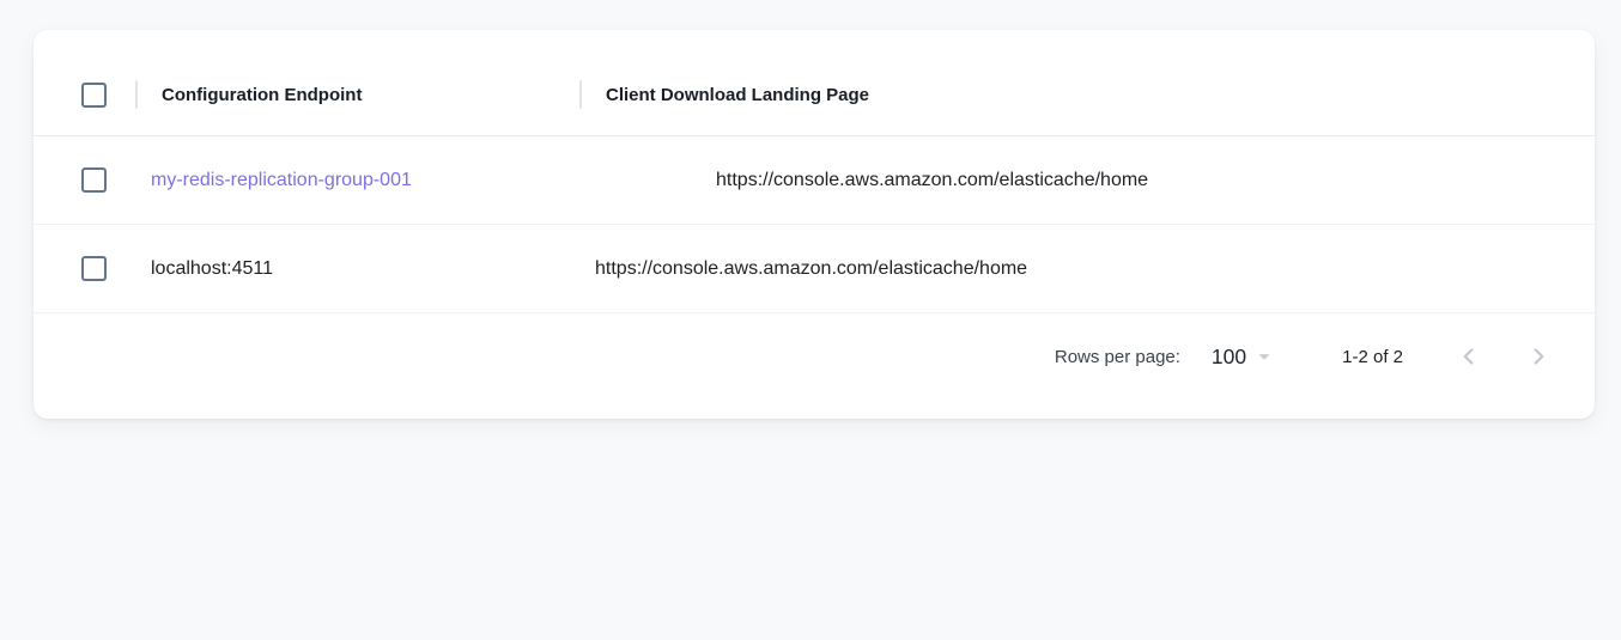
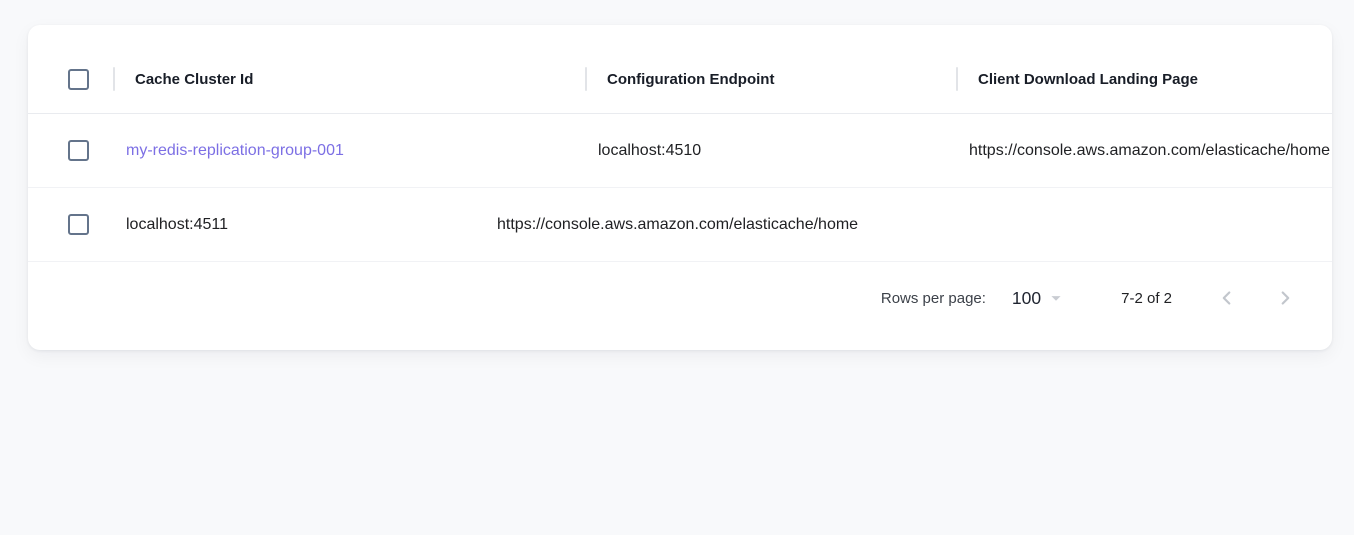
+ Cache Cluster Id
  Configuration Endpoint
  Client Download Landing Page
  my-redis-replication-group-001
+ localhost:4510
  https://console.aws.amazon.com/elasticache/home
  localhost:4511
  https://console.aws.amazon.com/elasticache/home
  Rows per page:
  100
- 1-2 of 2
+ 7-2 of 2
